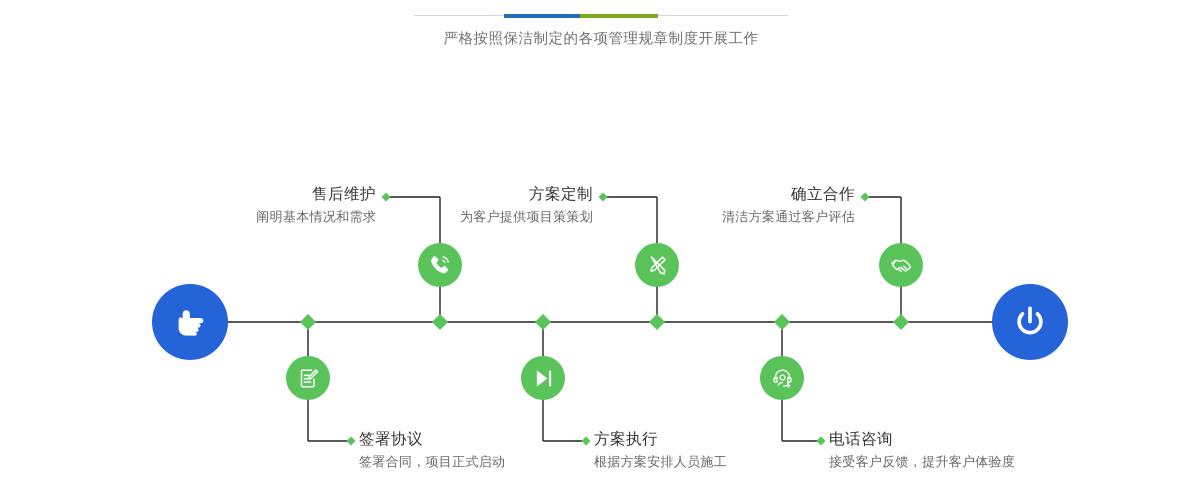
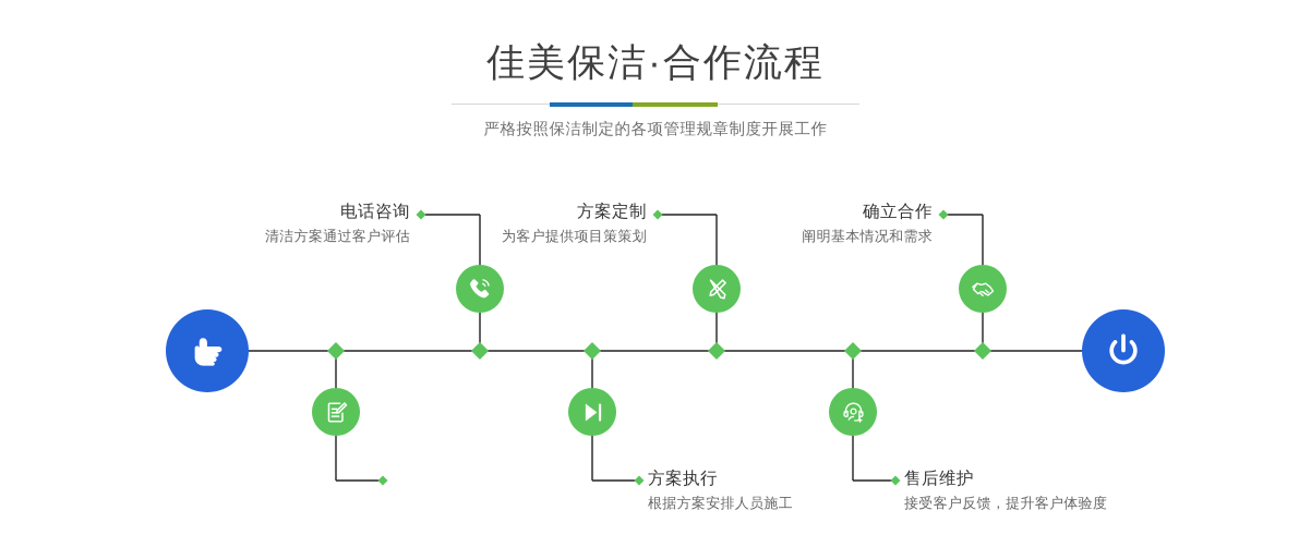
+ 佳美保洁·合作流程
  严格按照保洁制定的各项管理规章制度开展工作
- 售后维护
+ 电话咨询
- 阐明基本情况和需求
+ 清洁方案通过客户评估
  方案定制
  为客户提供项目策策划
  确立合作
- 清洁方案通过客户评估
+ 阐明基本情况和需求
- 签署协议
- 签署合同，项目正式启动
  方案执行
  根据方案安排人员施工
- 电话咨询
+ 售后维护
  接受客户反馈，提升客户体验度
